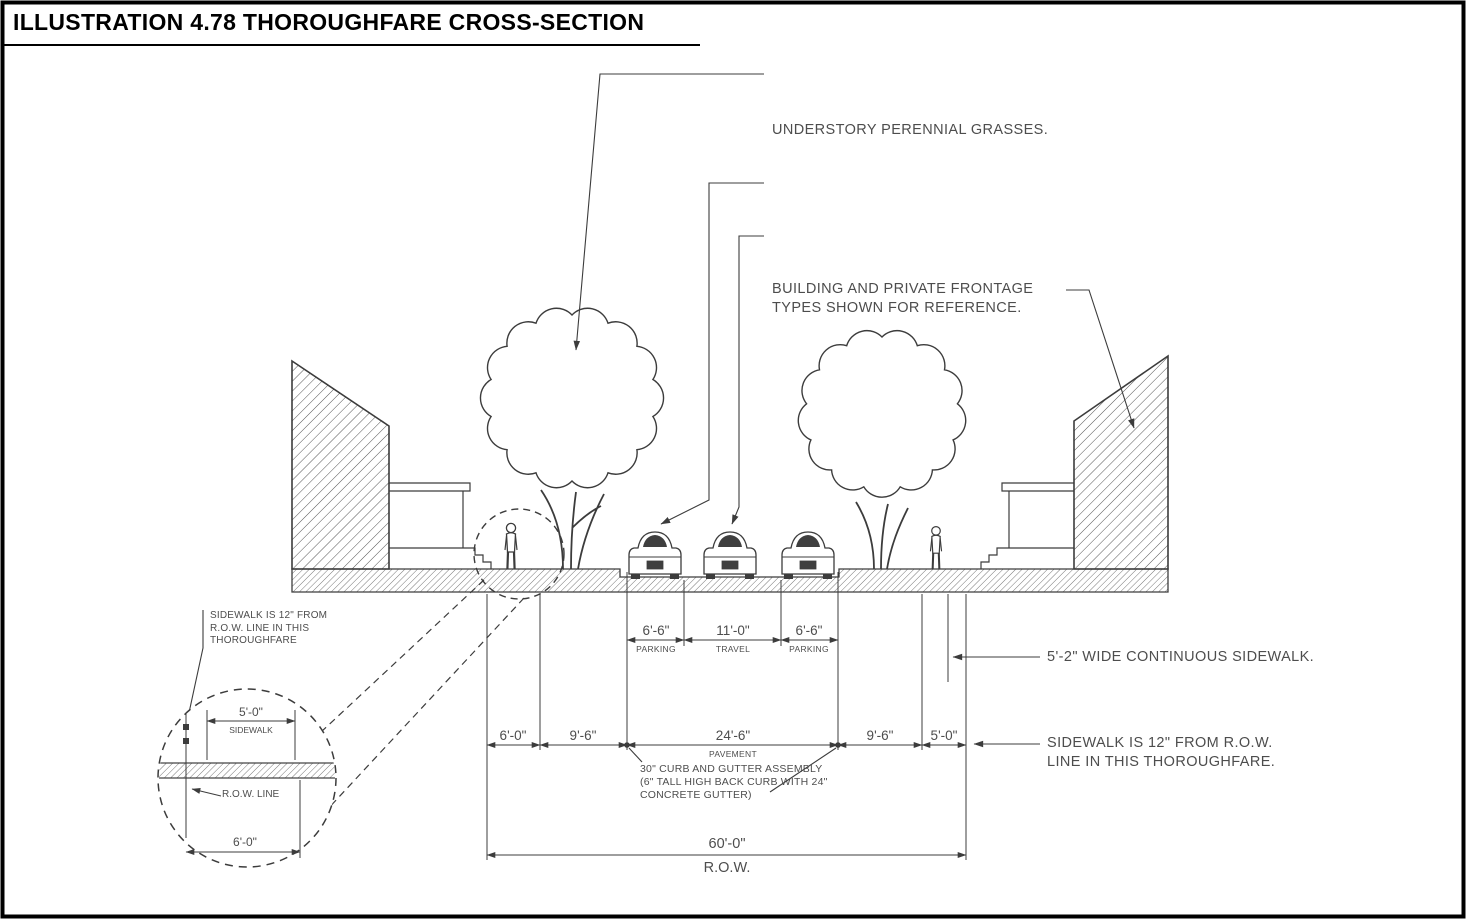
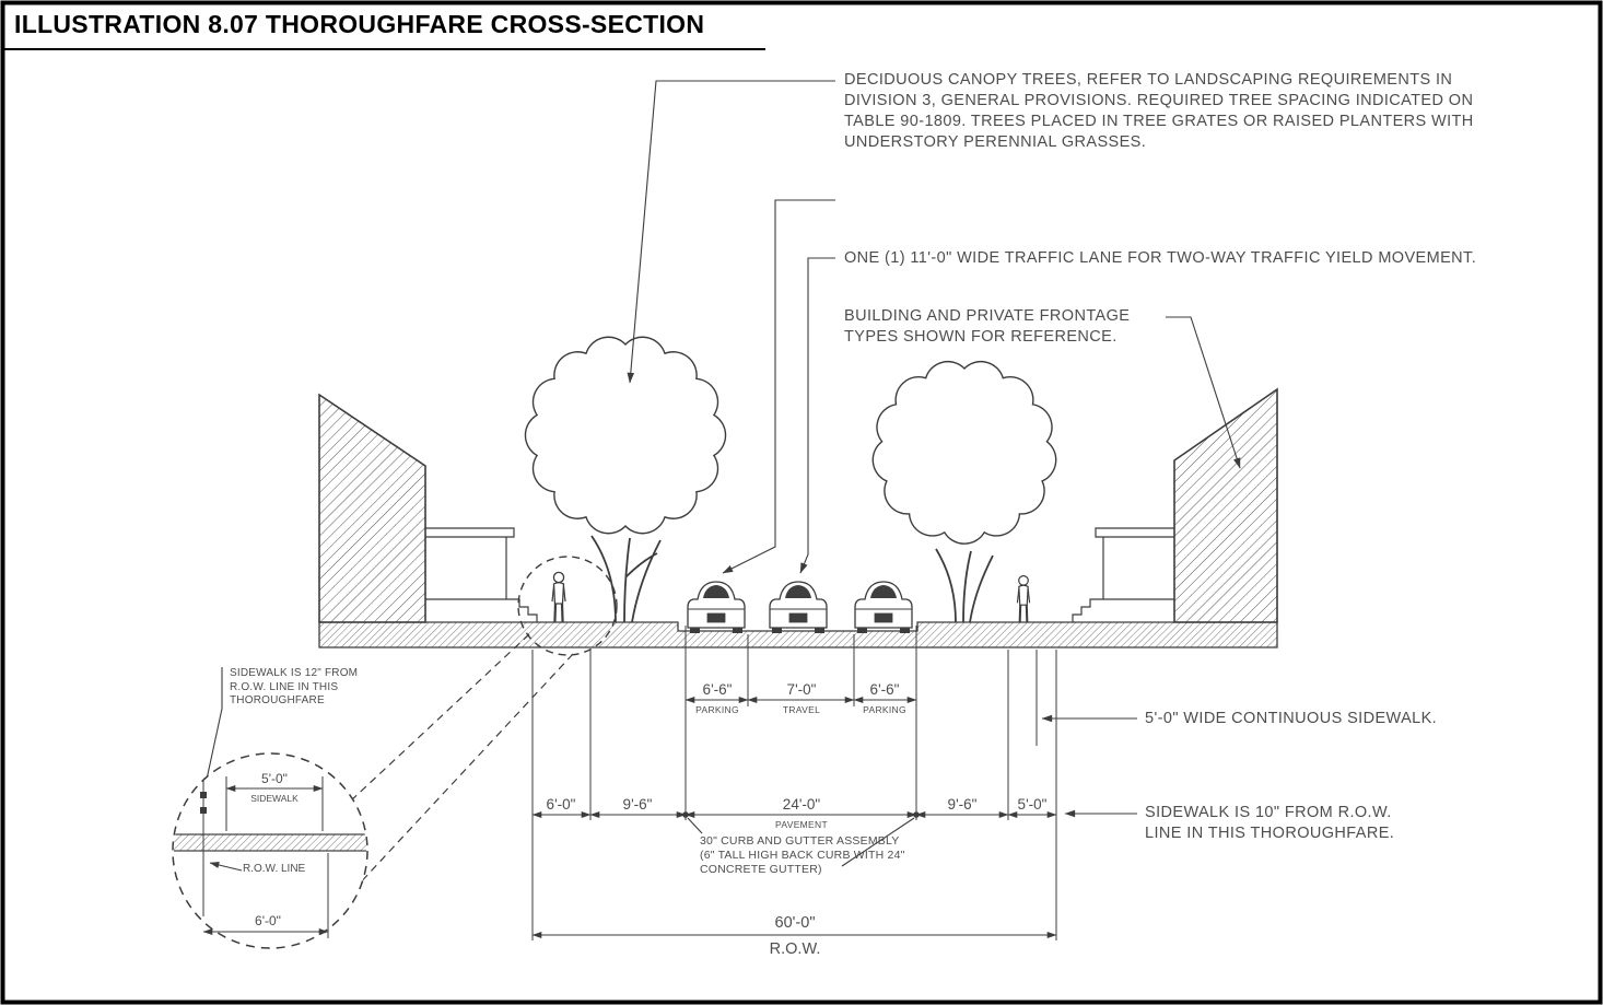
- ILLUSTRATION 4.78 THOROUGHFARE CROSS-SECTION
+ ILLUSTRATION 8.07 THOROUGHFARE CROSS-SECTION
+ DECIDUOUS CANOPY TREES, REFER TO LANDSCAPING REQUIREMENTS IN
+ DIVISION 3, GENERAL PROVISIONS. REQUIRED TREE SPACING INDICATED ON
+ TABLE 90-1809. TREES PLACED IN TREE GRATES OR RAISED PLANTERS WITH
  UNDERSTORY PERENNIAL GRASSES.
+ ONE (1) 11'-0" WIDE TRAFFIC LANE FOR TWO-WAY TRAFFIC YIELD MOVEMENT.
  BUILDING AND PRIVATE FRONTAGE
  TYPES SHOWN FOR REFERENCE.
- 5'-2" WIDE CONTINUOUS SIDEWALK.
+ 5'-0" WIDE CONTINUOUS SIDEWALK.
- SIDEWALK IS 12" FROM R.O.W.
+ SIDEWALK IS 10" FROM R.O.W.
  LINE IN THIS THOROUGHFARE.
  30" CURB AND GUTTER ASSEMBLY
  (6" TALL HIGH BACK CURB WITH 24"
  CONCRETE GUTTER)
  SIDEWALK IS 12" FROM
  R.O.W. LINE IN THIS
  THOROUGHFARE
  6'-6"
  PARKING
- 11'-0"
+ 7'-0"
  TRAVEL
  6'-6"
  PARKING
  6'-0"
  9'-6"
- 24'-6"
+ 24'-0"
  PAVEMENT
  9'-6"
  5'-0"
  60'-0"
  R.O.W.
  5'-0"
  SIDEWALK
  R.O.W. LINE
  6'-0"
